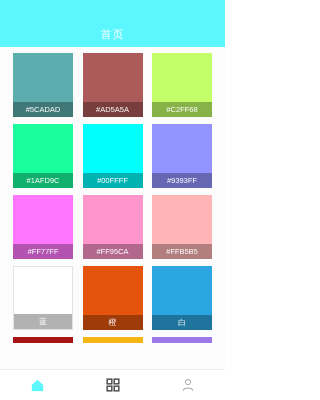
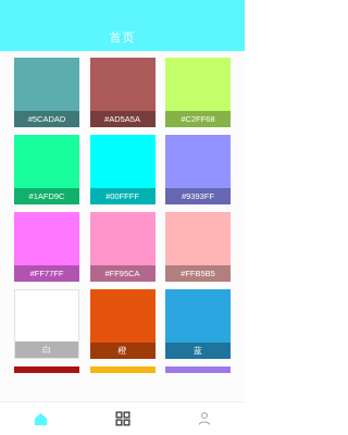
  首页
  #5CADAD
  #AD5A5A
  #C2FF68
  #1AFD9C
  #00FFFF
  #9393FF
  #FF77FF
  #FF95CA
  #FFB5B5
- 蓝
+ 白
  橙
- 白
+ 蓝
